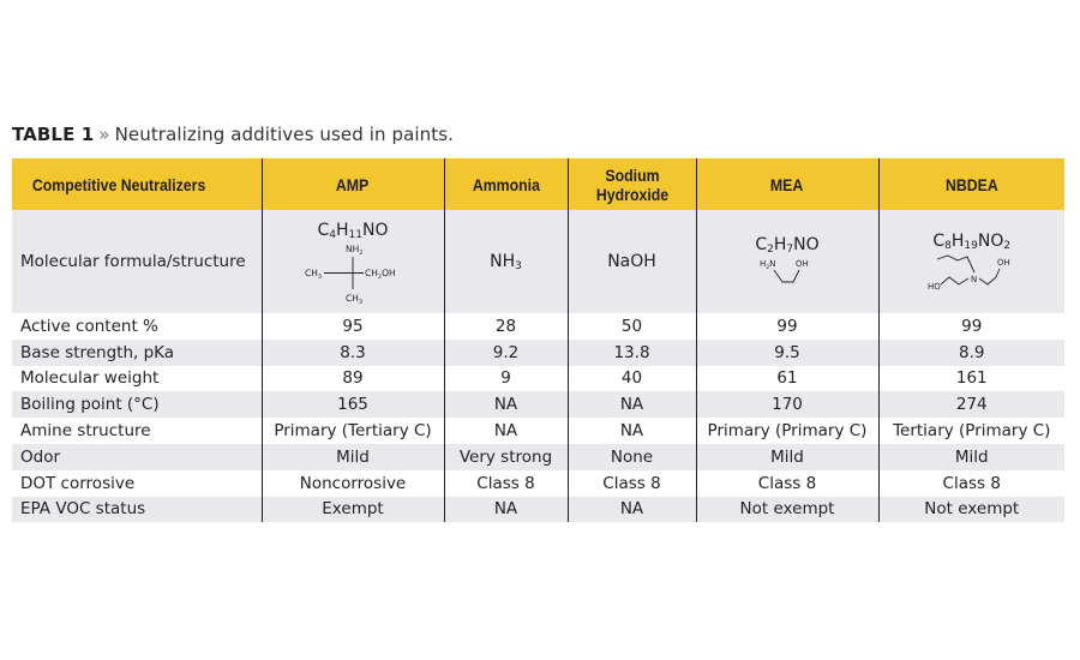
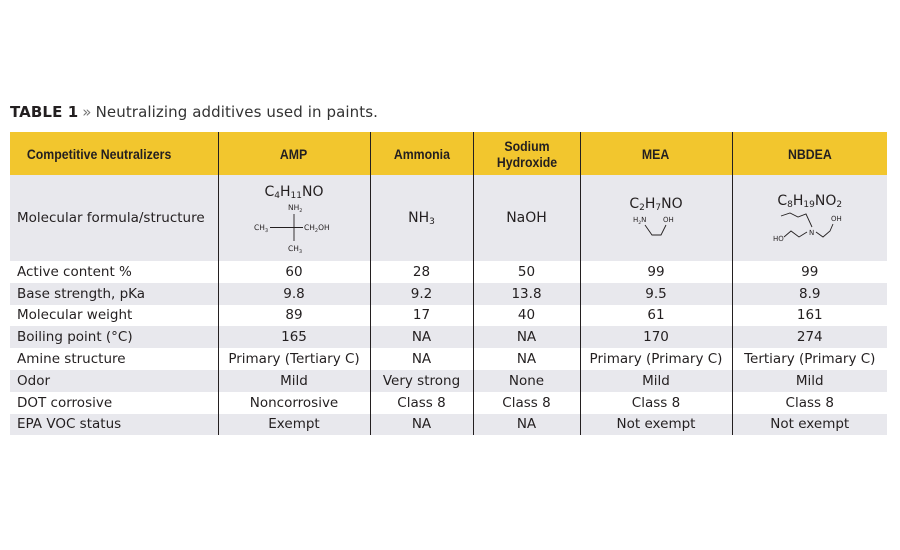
  TABLE 1 » Neutralizing additives used in paints.
  Competitive Neutralizers	AMP	Ammonia	Sodium Hydroxide	MEA	NBDEA
  Molecular formula/structure	C4H11NO NH CH CH OH CH	NH3	NaOH	C2H7NO H N OH	C8H19NO2 HO N OH
- Active content %	95	28	50	99	99
+ Active content %	60	28	50	99	99
- Base strength, pKa	8.3	9.2	13.8	9.5	8.9
+ Base strength, pKa	9.8	9.2	13.8	9.5	8.9
- Molecular weight	89	9	40	61	161
+ Molecular weight	89	17	40	61	161
  Boiling point (°C)	165	NA	NA	170	274
  Amine structure	Primary (Tertiary C)	NA	NA	Primary (Primary C)	Tertiary (Primary C)
  Odor	Mild	Very strong	None	Mild	Mild
  DOT corrosive	Noncorrosive	Class 8	Class 8	Class 8	Class 8
  EPA VOC status	Exempt	NA	NA	Not exempt	Not exempt
